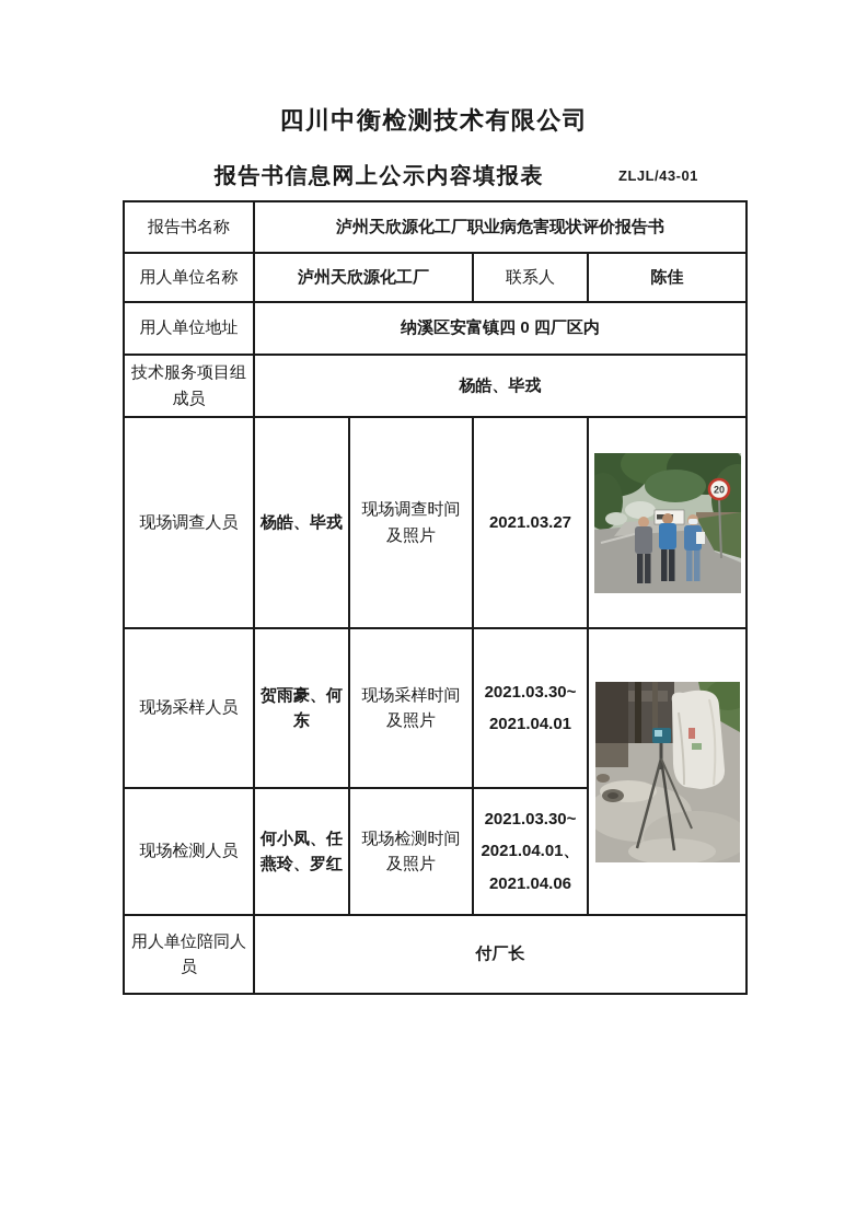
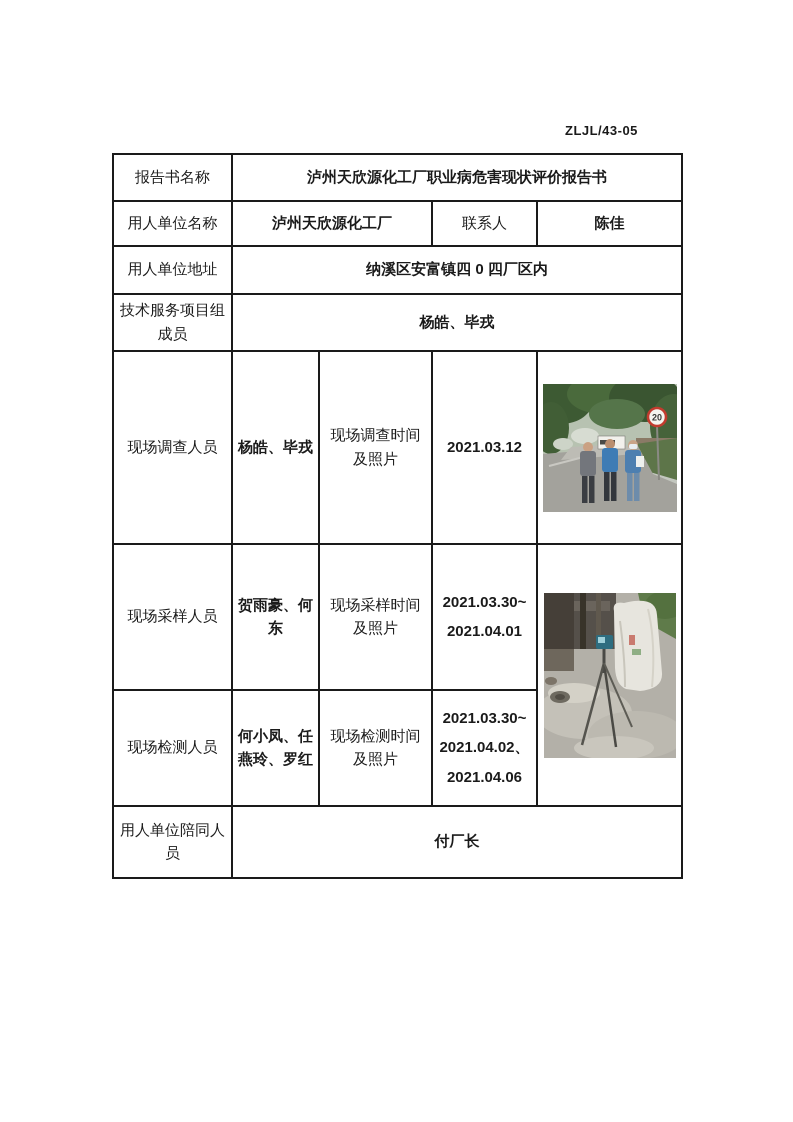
- 四川中衡检测技术有限公司
- 报告书信息网上公示内容填报表
- ZLJL/43-01
+ ZLJL/43-05
  报告书名称	泸州天欣源化工厂职业病危害现状评价报告书
  用人单位名称	泸州天欣源化工厂	联系人	陈佳
  用人单位地址	纳溪区安富镇四 0 四厂区内
  技术服务项目组成员	杨皓、毕戎
- 现场调查人员	杨皓、毕戎	现场调查时间及照片	2021.03.27	20
+ 现场调查人员	杨皓、毕戎	现场调查时间及照片	2021.03.12	20
  现场采样人员	贺雨豪、何东	现场采样时间及照片	2021.03.30~ 2021.04.01
- 现场检测人员	何小凤、任燕玲、罗红	现场检测时间及照片	2021.03.30~ 2021.04.01、 2021.04.06
+ 现场检测人员	何小凤、任燕玲、罗红	现场检测时间及照片	2021.03.30~ 2021.04.02、 2021.04.06
  用人单位陪同人员	付厂长
